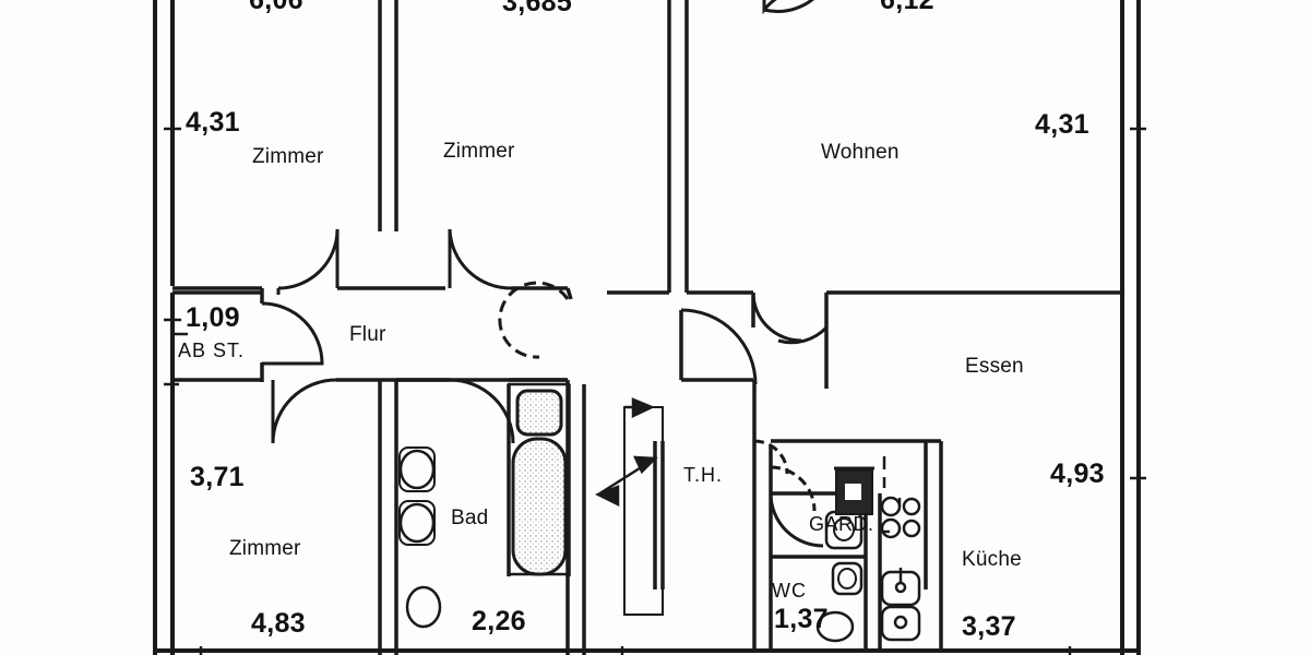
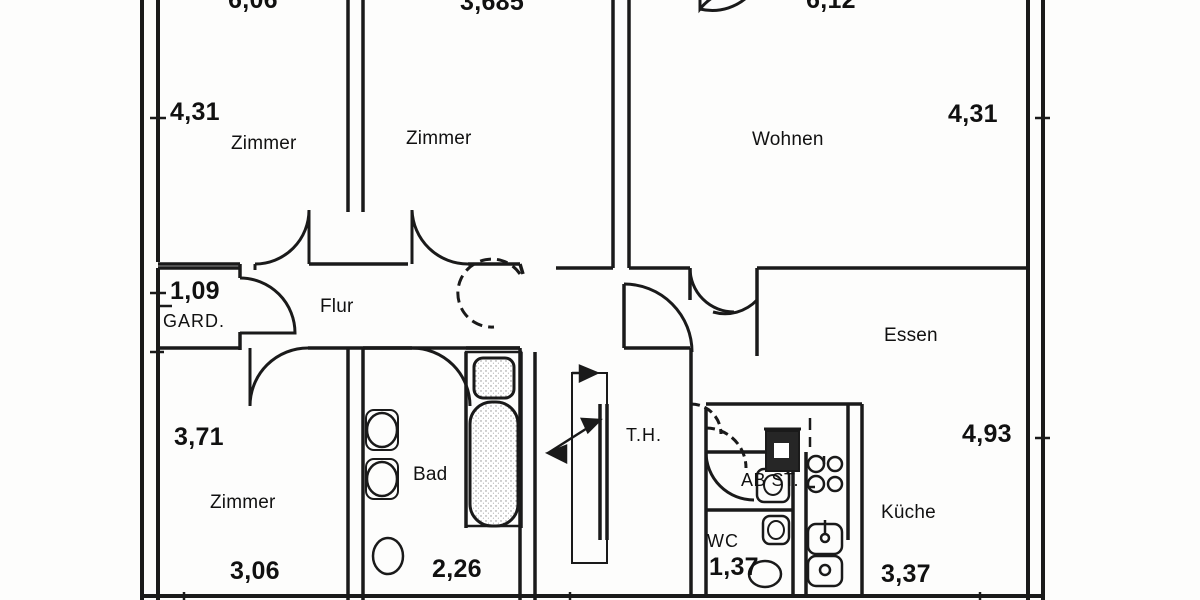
  Zimmer
  Zimmer
  Wohnen
  Flur
  Essen
  Zimmer
  Bad
  Küche
- AB ST.
+ GARD.
  T.H.
- GARD.
+ AB ST.
  WC
  6,06
  3,685
  6,12
  4,31
  4,31
  1,09
  3,71
  4,93
- 4,83
+ 3,06
  2,26
  1,37
  3,37
